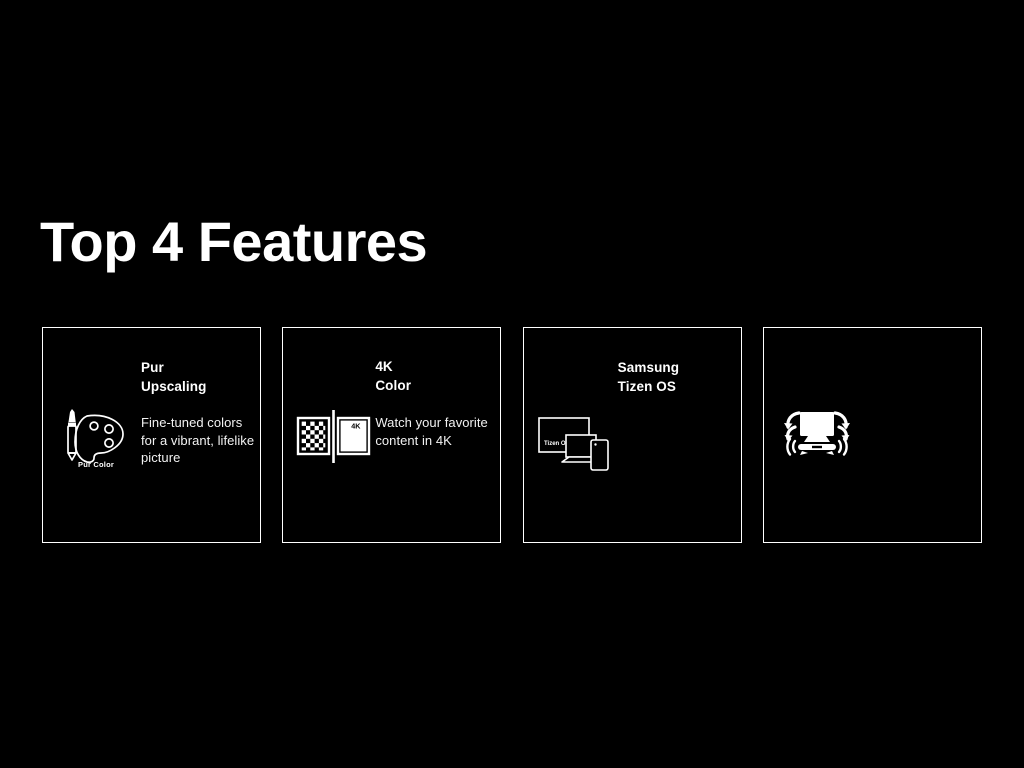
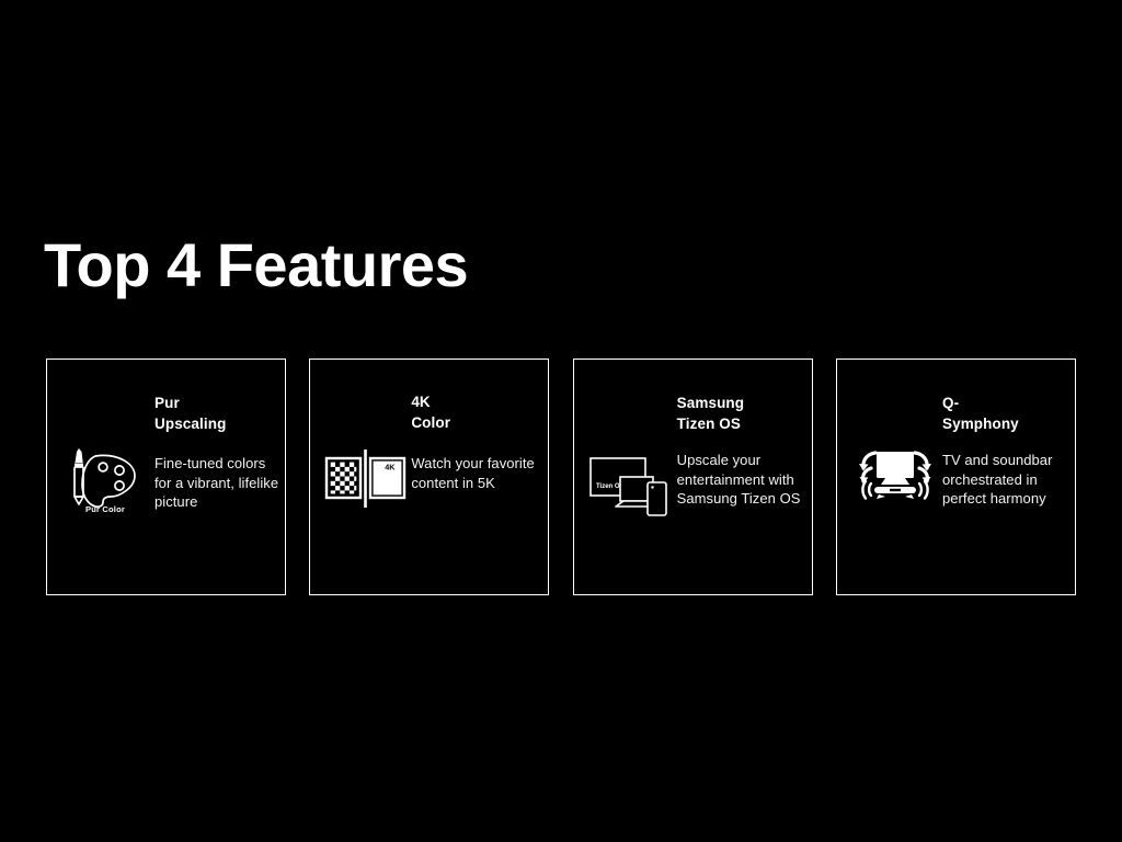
  Top 4 Features
  Pur Color
  Pur
  Upscaling
  Fine-tuned colors for a vibrant, lifelike picture
  4K
  4K
  Color
- Watch your favorite content in 4K
+ Watch your favorite content in 5K
  Samsung
  Tizen OS
+ Upscale your entertainment with Samsung Tizen OS
+ Q-
+ Symphony
+ TV and soundbar orchestrated in perfect harmony
